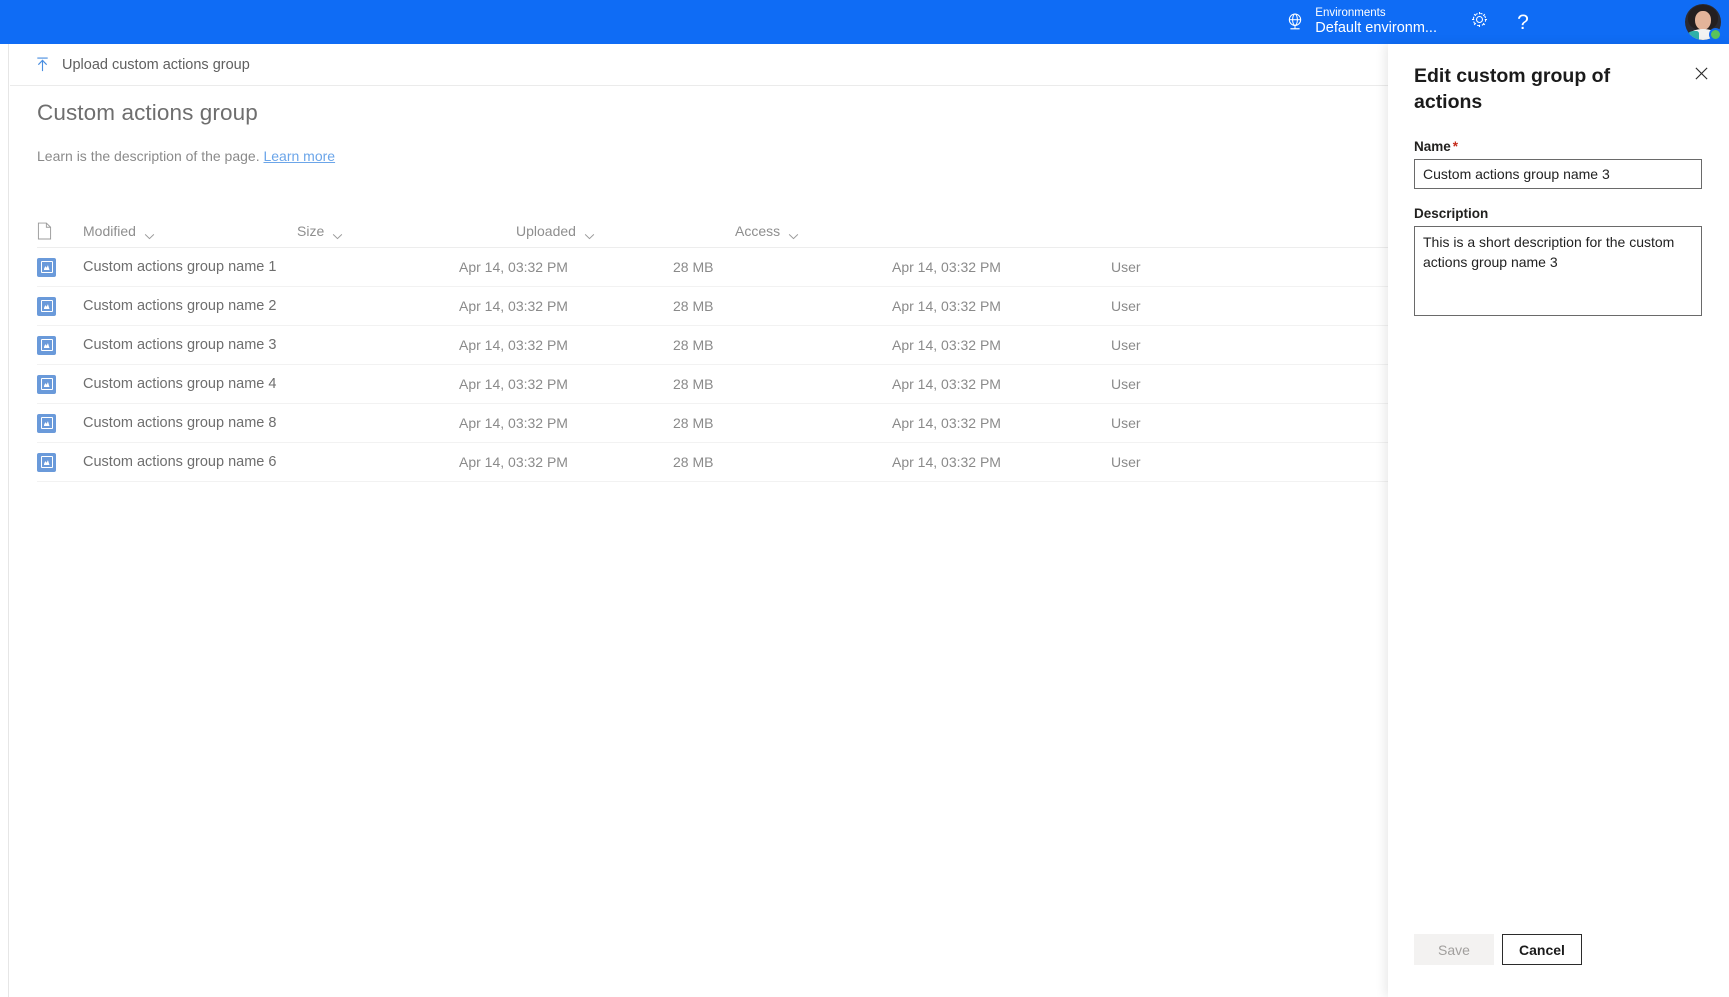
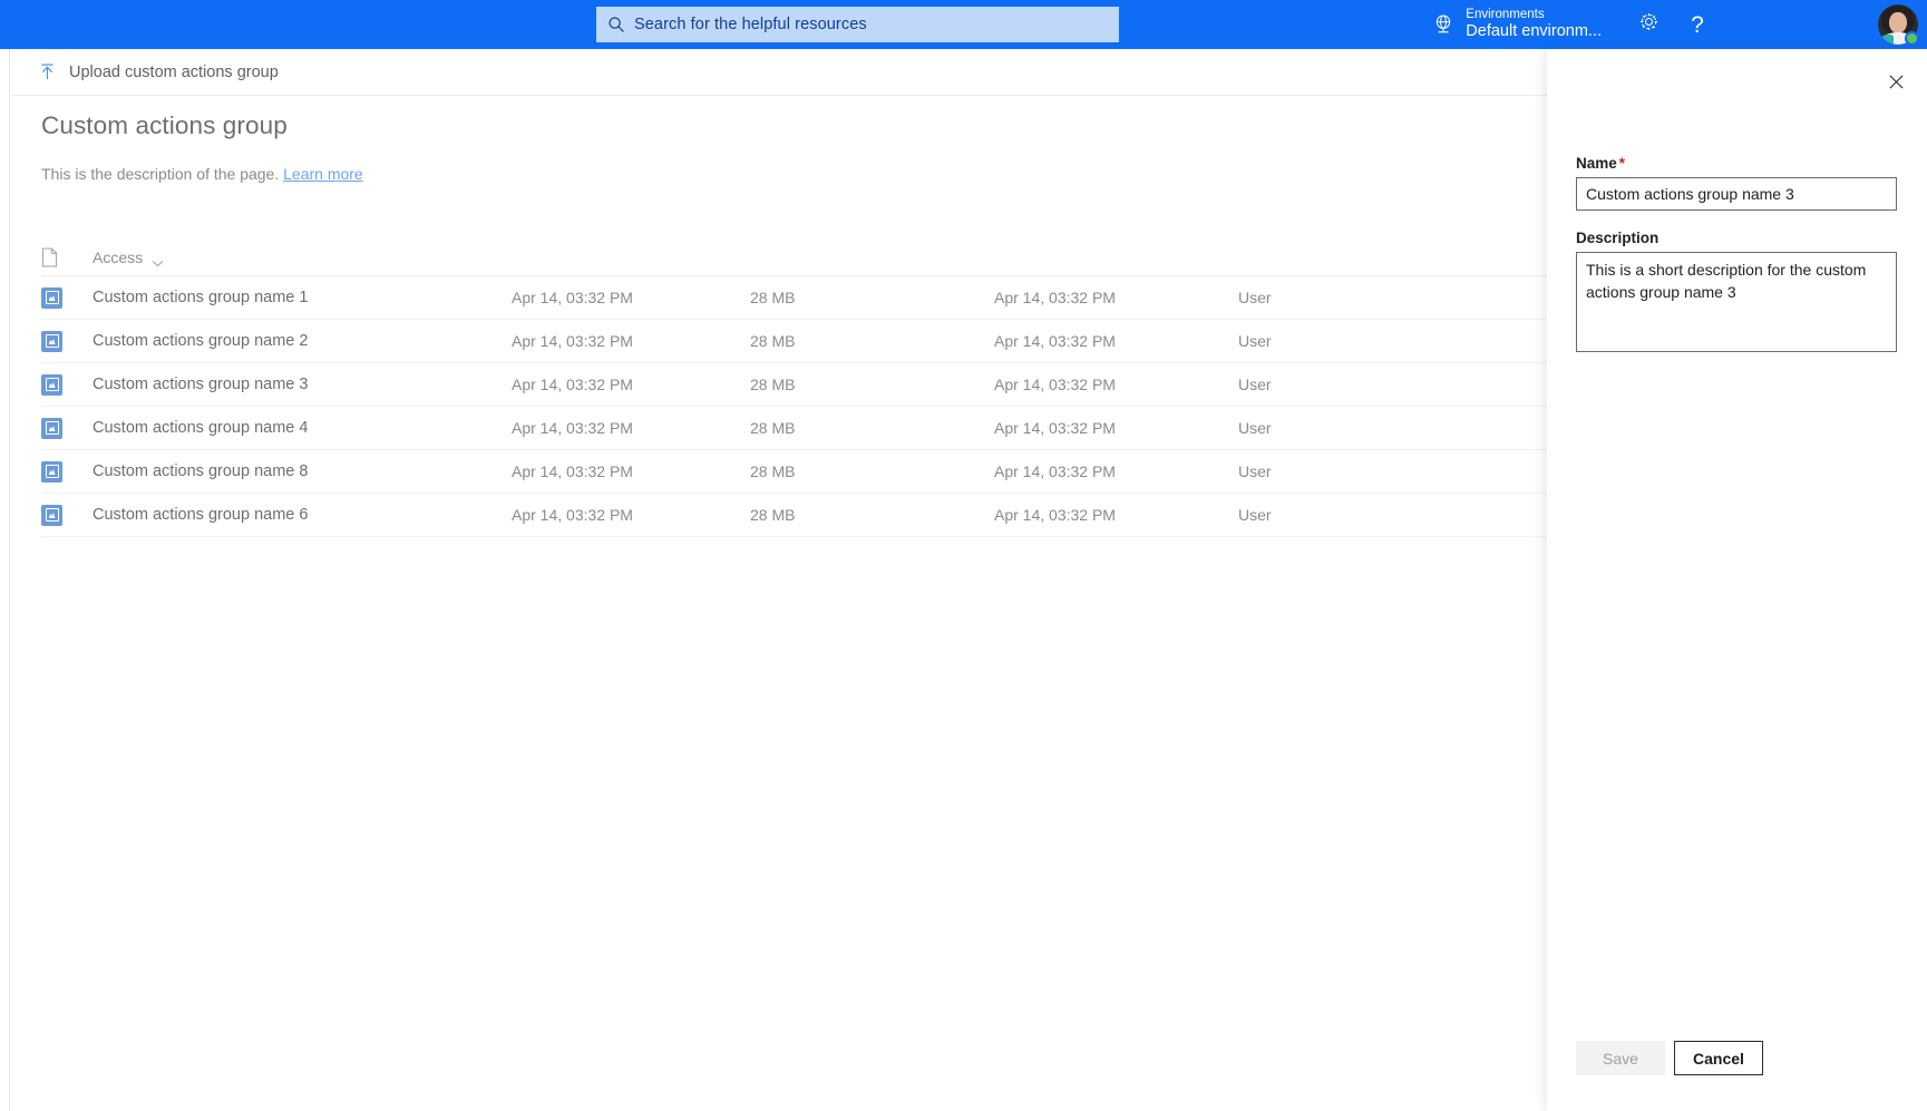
+ Search for the helpful resources
  Environments
  Default environm...
  ?
  Upload custom actions group
  Custom actions group
- Learn is the description of the page. Learn more
+ This is the description of the page. Learn more
- Modified
- Size
- Uploaded
  Access
  Custom actions group name 1
  Apr 14, 03:32 PM
  28 MB
  Apr 14, 03:32 PM
  User
  Custom actions group name 2
  Apr 14, 03:32 PM
  28 MB
  Apr 14, 03:32 PM
  User
  Custom actions group name 3
  Apr 14, 03:32 PM
  28 MB
  Apr 14, 03:32 PM
  User
  Custom actions group name 4
  Apr 14, 03:32 PM
  28 MB
  Apr 14, 03:32 PM
  User
  Custom actions group name 8
  Apr 14, 03:32 PM
  28 MB
  Apr 14, 03:32 PM
  User
  Custom actions group name 6
  Apr 14, 03:32 PM
  28 MB
  Apr 14, 03:32 PM
  User
- Edit custom group of actions
  Name *
  Custom actions group name 3
  Description
  Save
  Cancel
